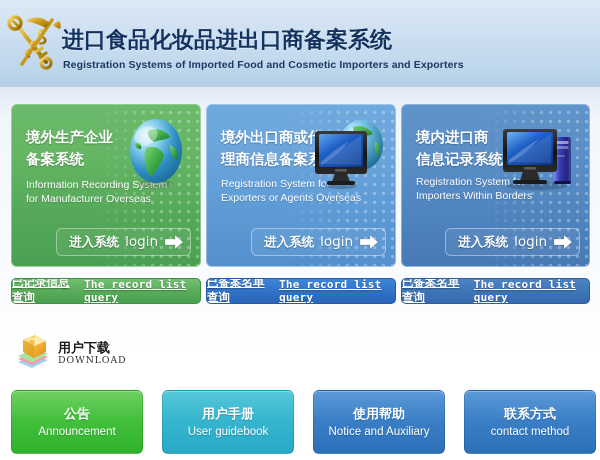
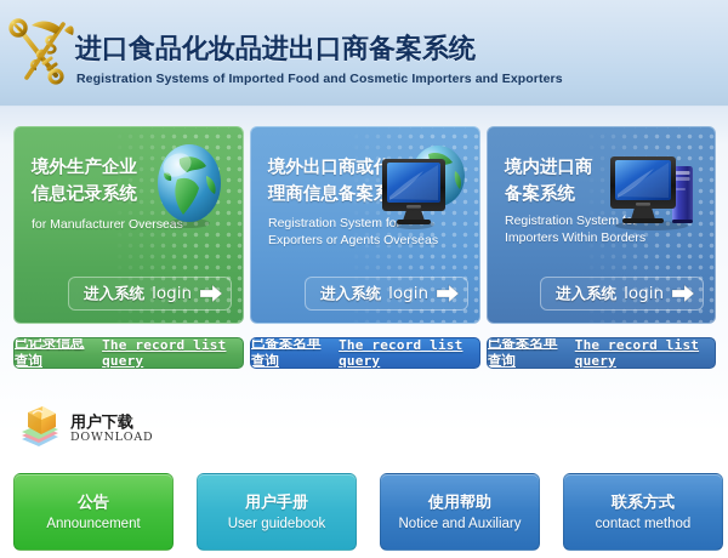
  进口食品化妆品进出口商备案系统
  Registration Systems of Imported Food and Cosmetic Importers and Exporters
  境外生产企业
- 备案系统
+ 信息记录系统
- Information Recording System
  for Manufacturer Overseas
  进入系统
  login
  已记录信息查询
  The record list query
  境外出口商或
  理商信息备案
  Registration System fo
  Exporters or Agents Overseas
  进入系统
  login
  已备案名单查询
  The record list query
  境内进口商
- 信息记录系统
+ 备案系统
  Registration System
  Importers Within Borders
  进入系统
  login
  已备案名单查询
  The record list query
  用户下载
  DOWNLOAD
  公告
  Announcement
  用户手册
  User guidebook
  使用帮助
  Notice and Auxiliary
  联系方式
  contact method
